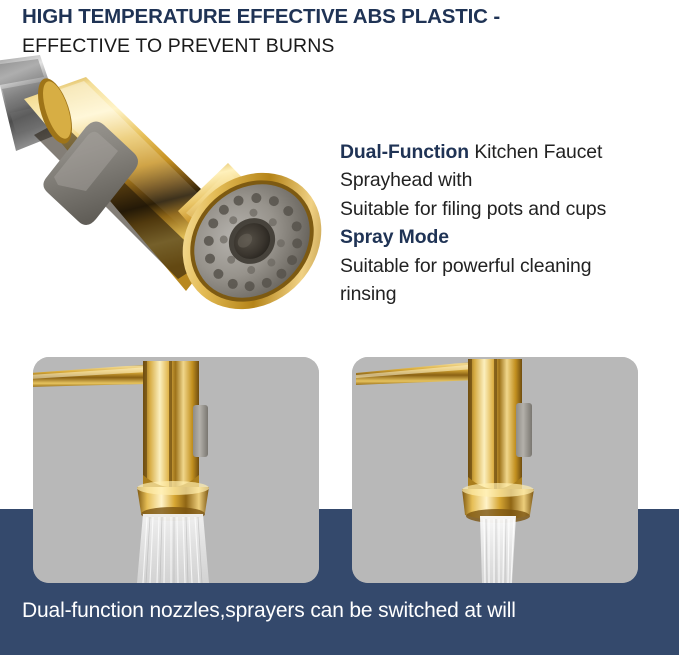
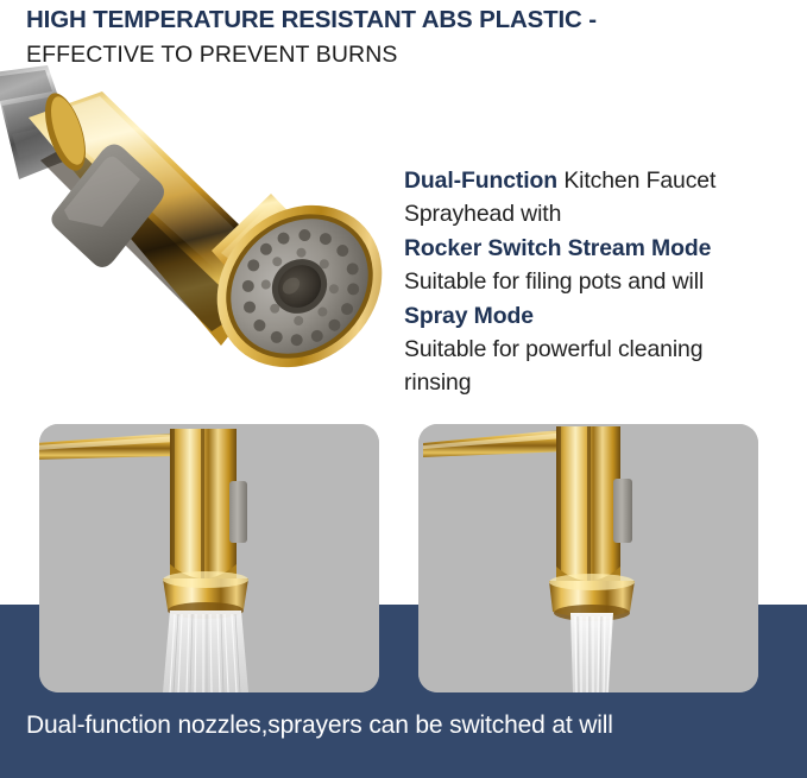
- HIGH TEMPERATURE EFFECTIVE ABS PLASTIC -
+ HIGH TEMPERATURE RESISTANT ABS PLASTIC -
  EFFECTIVE TO PREVENT BURNS
  Dual-Function Kitchen Faucet
  Sprayhead with
+ Rocker Switch Stream Mode
- Suitable for filing pots and cups
+ Suitable for filing pots and will
  Spray Mode
  Suitable for powerful cleaning
  rinsing
  Dual-function nozzles,sprayers can be switched at will
